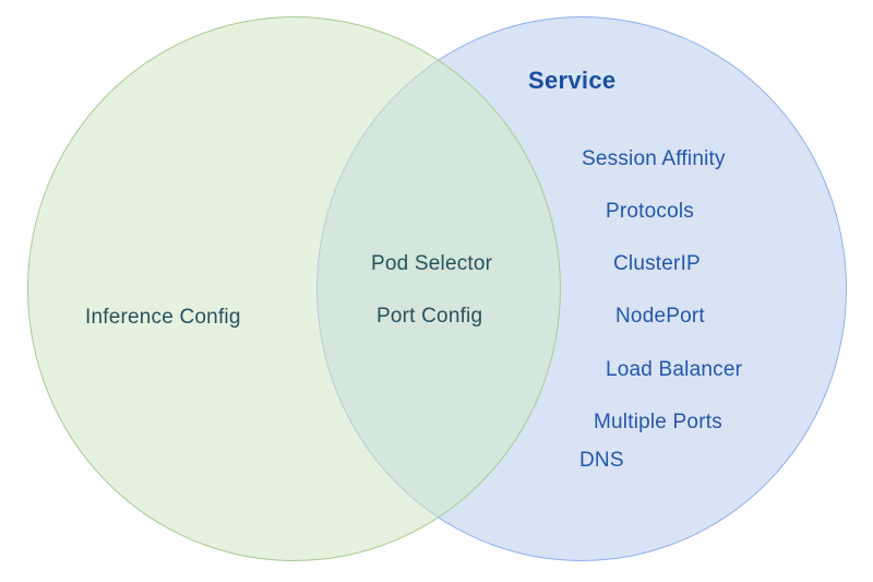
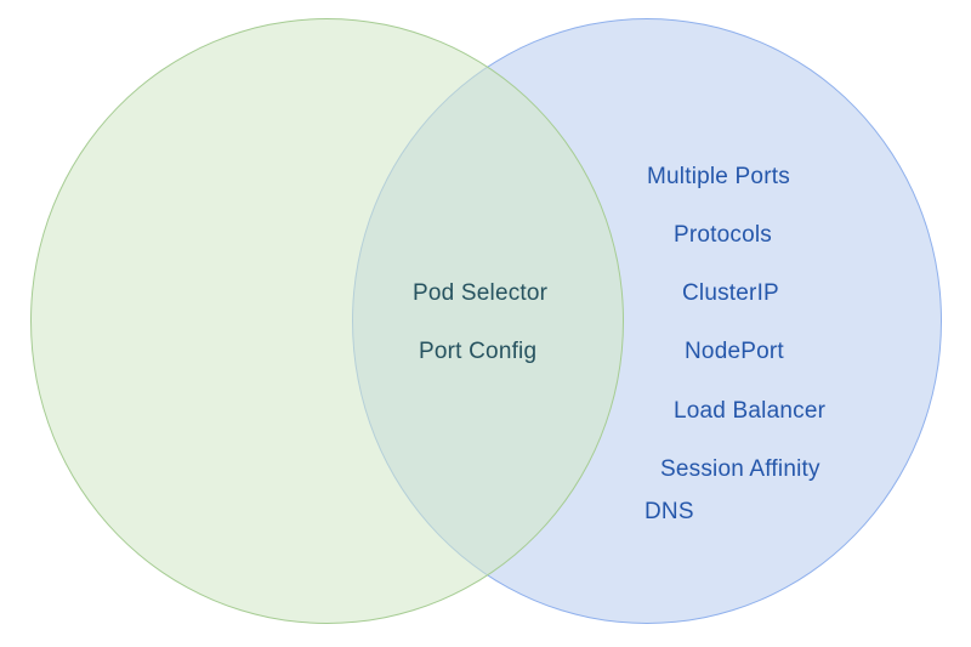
- Service
- Inference Config
  Pod Selector
  Port Config
- Session Affinity
+ Multiple Ports
  Protocols
  ClusterIP
  NodePort
  Load Balancer
- Multiple Ports
+ Session Affinity
  DNS
